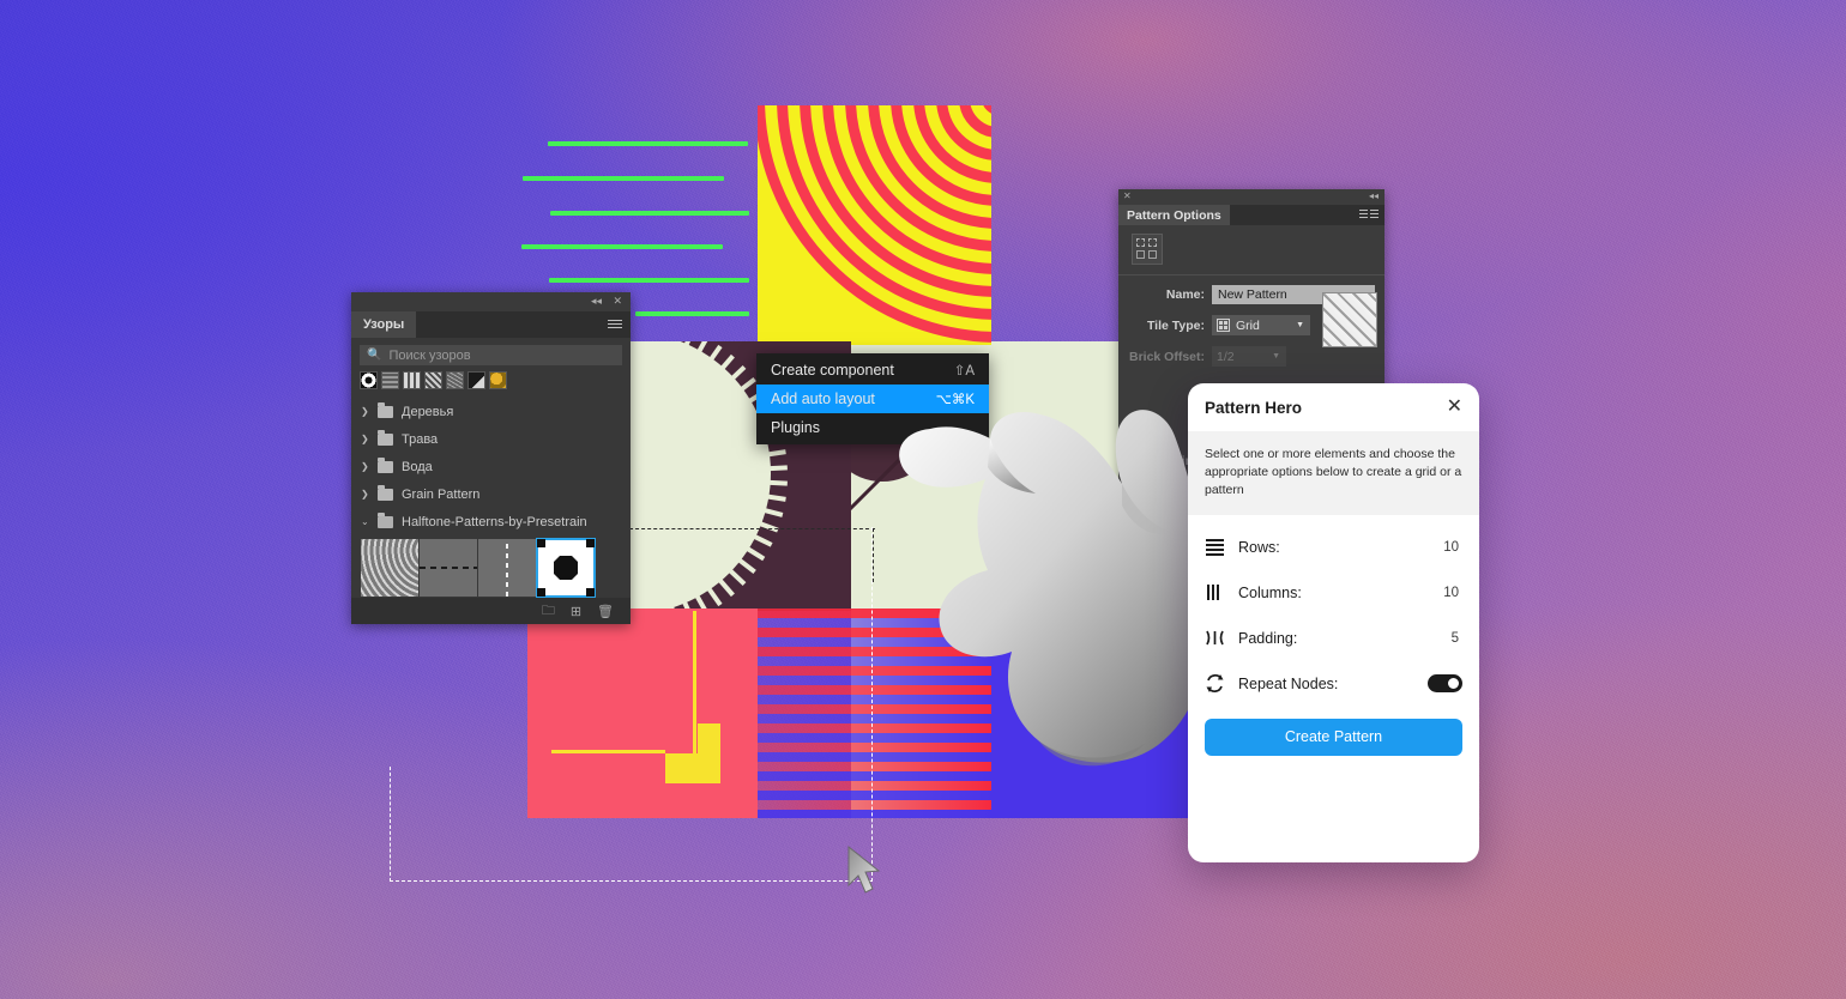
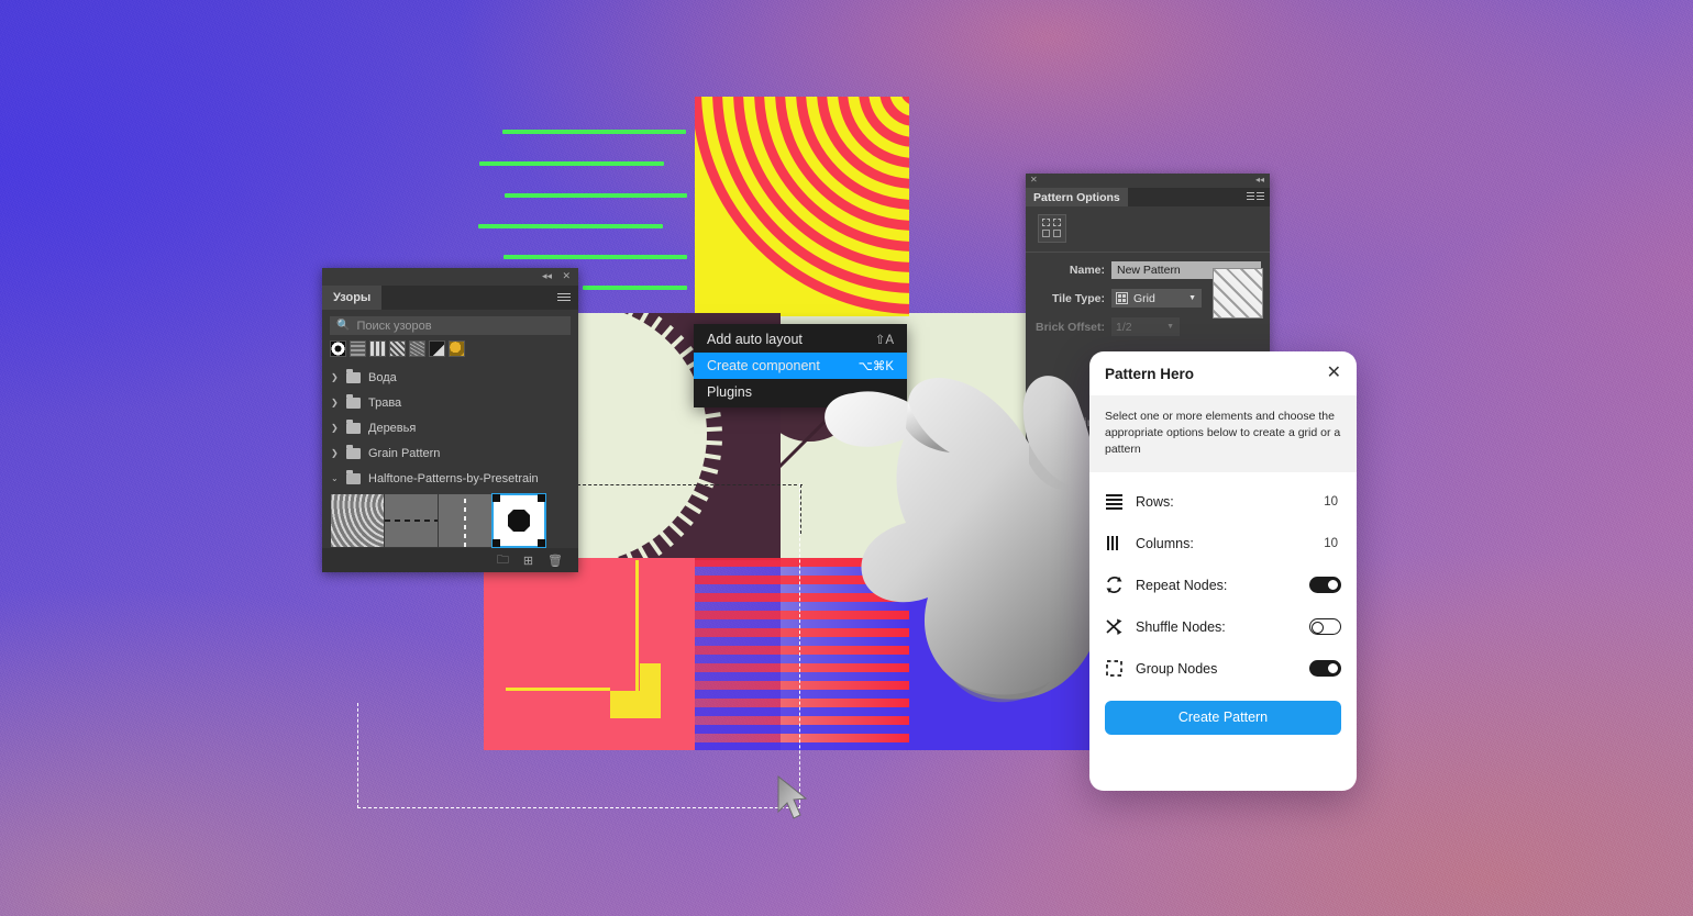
  ◂◂
  ✕
  Узоры
  🔍
  Поиск узоров
  ❯
- Деревья
+ Вода
  ❯
  Трава
  ❯
- Вода
+ Деревья
  ❯
  Grain Pattern
  ⌄
  Halftone-Patterns-by-Presetrain
  🗀
  ⊞
  🗑
  ✕
  ◂◂
  Pattern Options
  Name:
  New Pattern
  Tile Type:
  Grid
  Brick Offset:
  1/2
- Create component
+ Add auto layout
  ⇧A
- Add auto layout
+ Create component
  ⌥⌘K
  Plugins
  Pattern Hero
  ✕
  Select one or more elements and choose the appropriate options below to create a grid or a pattern
  Rows:
  10
  Columns:
  10
- Padding:
- 5
  Repeat Nodes:
+ Shuffle Nodes:
+ Group Nodes
  Create Pattern
